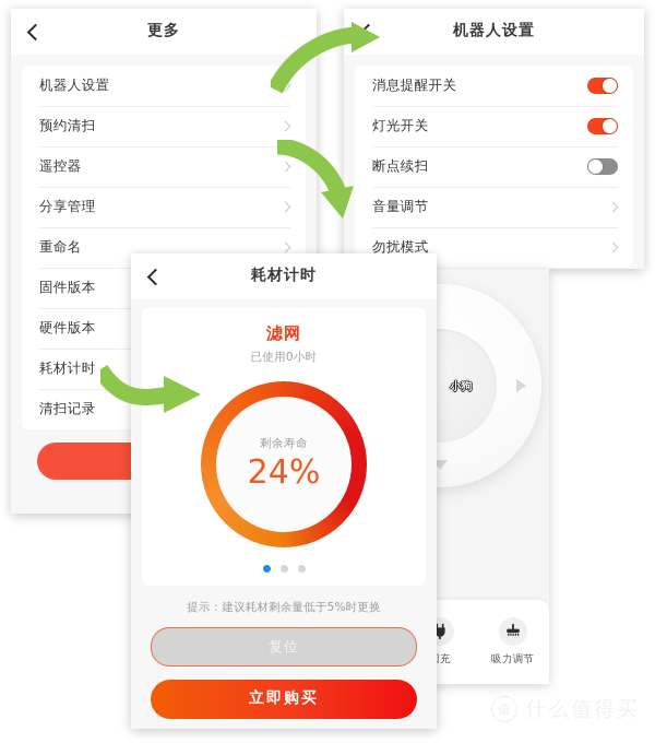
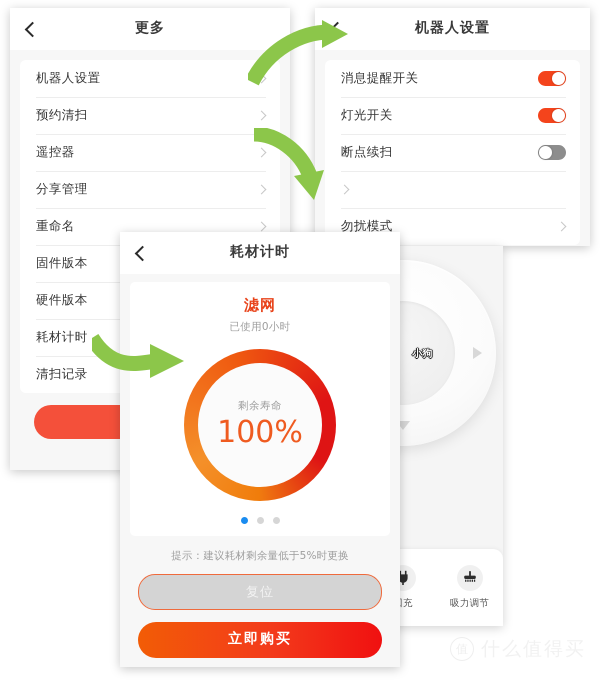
  更多
  机器人设置
  预约清扫
  遥控器
  分享管理
  重命名
  固件版本
  硬件版本
  耗材计时
  清扫记录
  机器人设置
  消息提醒开关
  灯光开关
  断点续扫
- 音量调节
  勿扰模式
  小狗
  吸力调节
  耗材计时
  滤网
  已使用0小时
  剩余寿命
- 24%
+ 100%
  提示：建议耗材剩余量低于5%时更换
  复位
  立即购买
